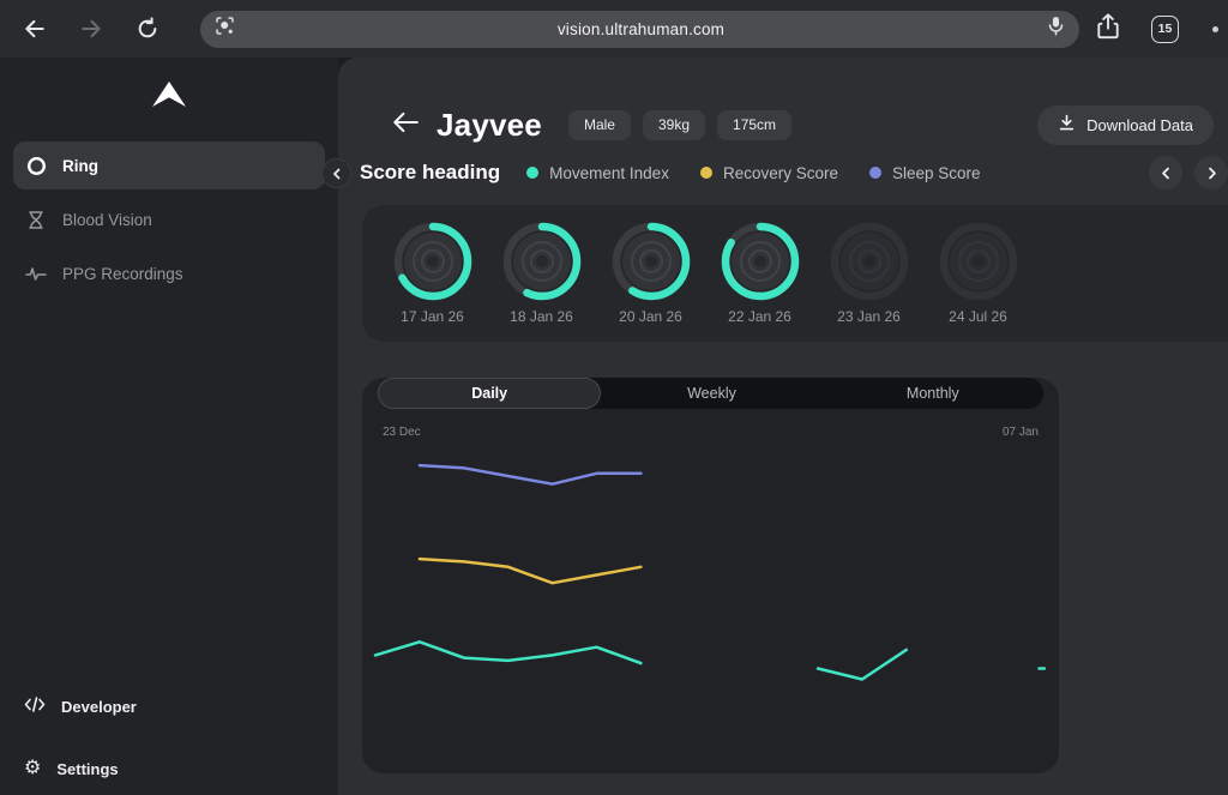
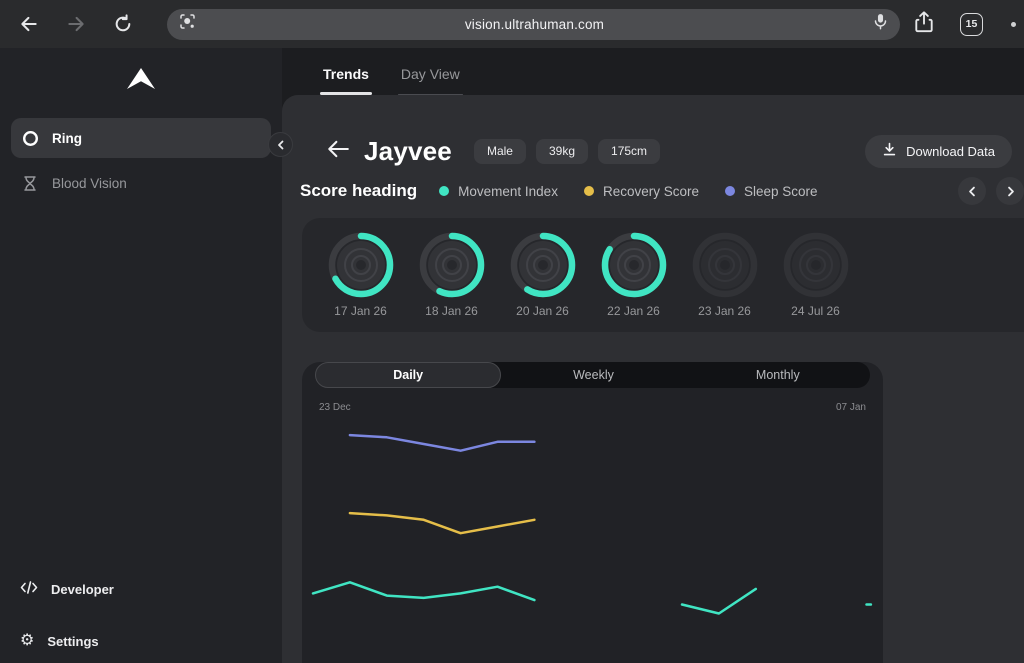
  vision.ultrahuman.com
  15
  Ring
  Blood Vision
- PPG Recordings
  Developer
  ⚙
  Settings
+ Trends
+ Day View
  Jayvee
  Male
  39kg
  175cm
  Download Data
  Score heading
  Movement Index
  Recovery Score
  Sleep Score
  17 Jan 26
  18 Jan 26
  20 Jan 26
  22 Jan 26
  23 Jan 26
  24 Jul 26
  Daily
  Weekly
  Monthly
  23 Dec
  07 Jan
